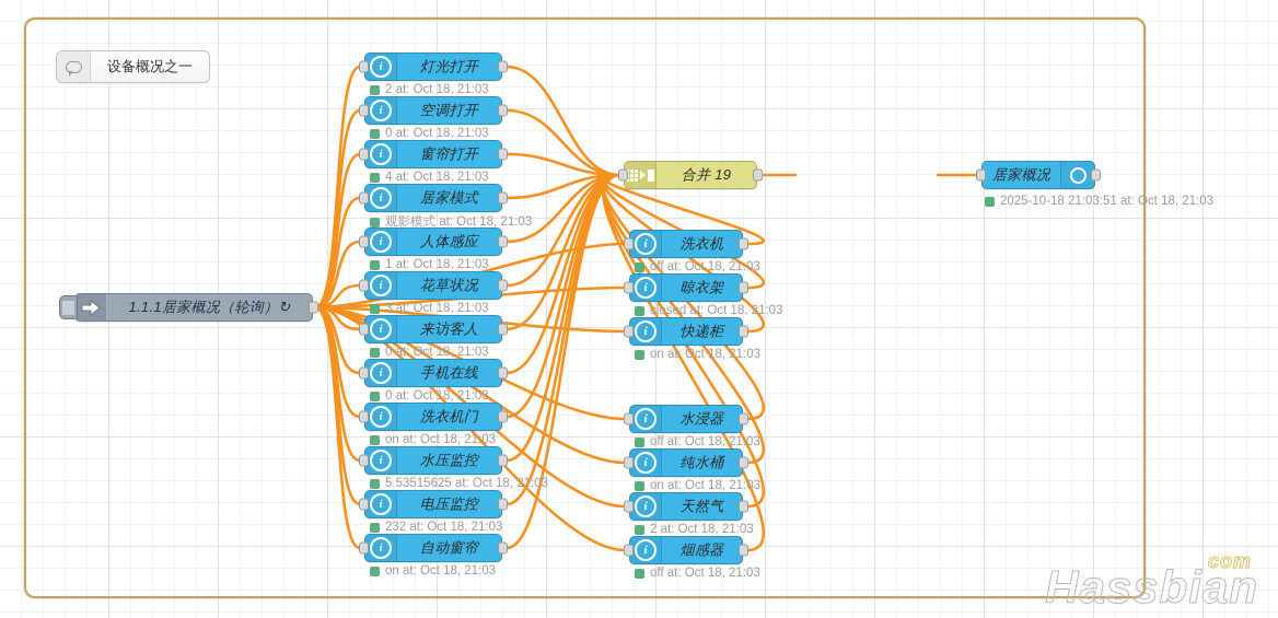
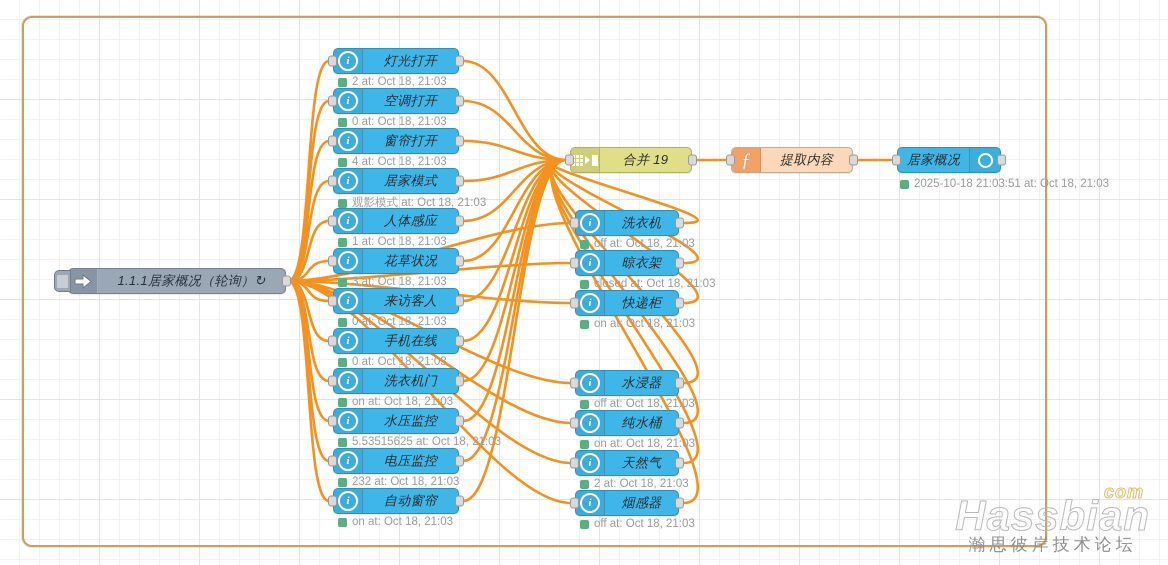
- 设备概况之一
  1.1.1居家概况（轮询）↻
  i
  灯光打开
  2 at: Oct 18, 21:03
  i
  空调打开
  0 at: Oct 18, 21:03
  i
  窗帘打开
  4 at: Oct 18, 21:03
  i
  居家模式
  观影模式 at: Oct 18, 21:03
  i
  人体感应
  1 at: Oct 18, 21:03
  i
  花草状况
  3 at: Oct 18, 21:03
  i
  来访客人
  0 at: Oct 18, 21:03
  i
  手机在线
  0 at: Oct 18, 21:03
  i
  洗衣机门
  on at: Oct 18, 21:03
  i
  水压监控
  5.53515625 at: Oct 18, 21:03
  i
  电压监控
  232 at: Oct 18, 21:03
  i
  自动窗帘
  on at: Oct 18, 21:03
  i
  洗衣机
  off at: Oct 18, 21:03
  i
  晾衣架
  closed at: Oct 18, 21:03
  i
  快递柜
  on at: Oct 18, 21:03
  i
  水浸器
  off at: Oct 18, 21:03
  i
  纯水桶
  on at: Oct 18, 21:03
  i
  天然气
  2 at: Oct 18, 21:03
  i
  烟感器
  off at: Oct 18, 21:03
  合并 19
+ ƒ
+ 提取内容
  居家概况
  2025-10-18 21:03:51 at: Oct 18, 21:03
  Hassbian
  com
+ 瀚思彼岸技术论坛
